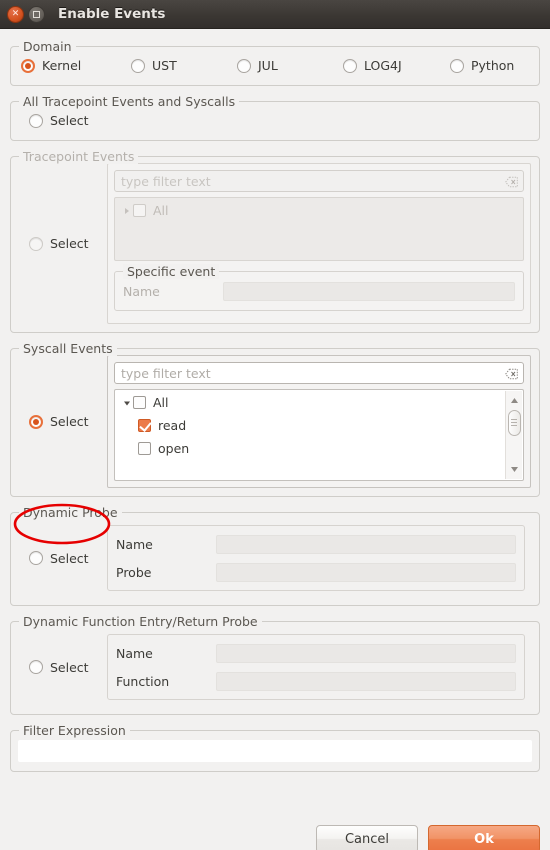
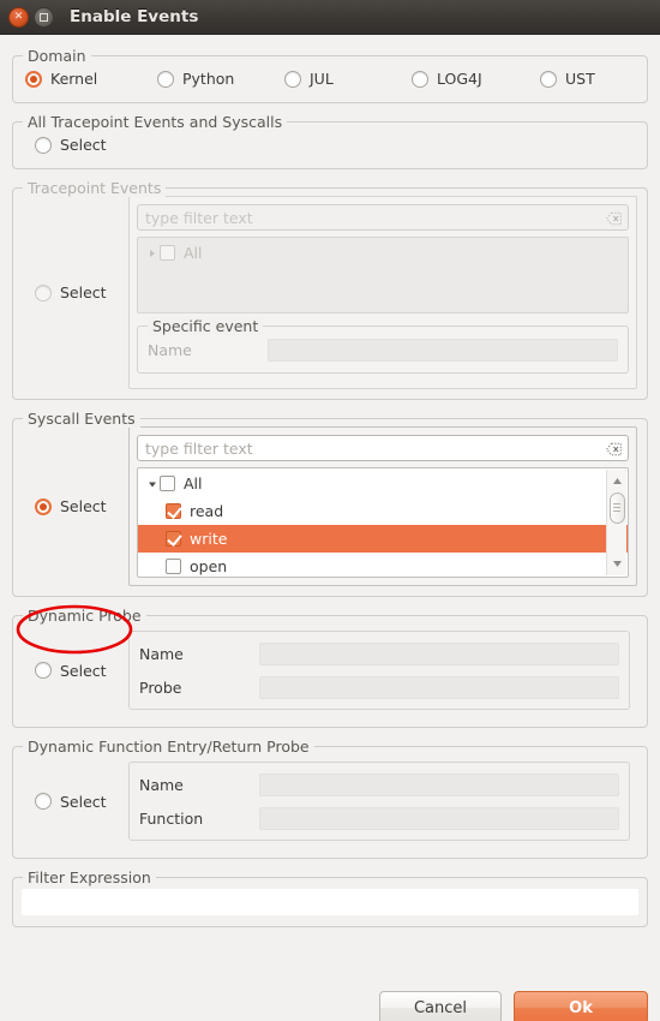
  ✕
  Enable Events
  Domain
  Kernel
- UST
+ Python
  JUL
  LOG4J
- Python
+ UST
  All Tracepoint Events and Syscalls
  Select
  Tracepoint Events
  Select
  type filter text
  All
  Specific event
  Name
  Syscall Events
  Select
  type filter text
  All
  read
+ write
  open
  Dynamic Prbe
  Select
  Name
  Probe
  Dynamic Function Entry/Return Probe
  Select
  Name
  Function
  Filter Expression
  Cancel
  Ok
